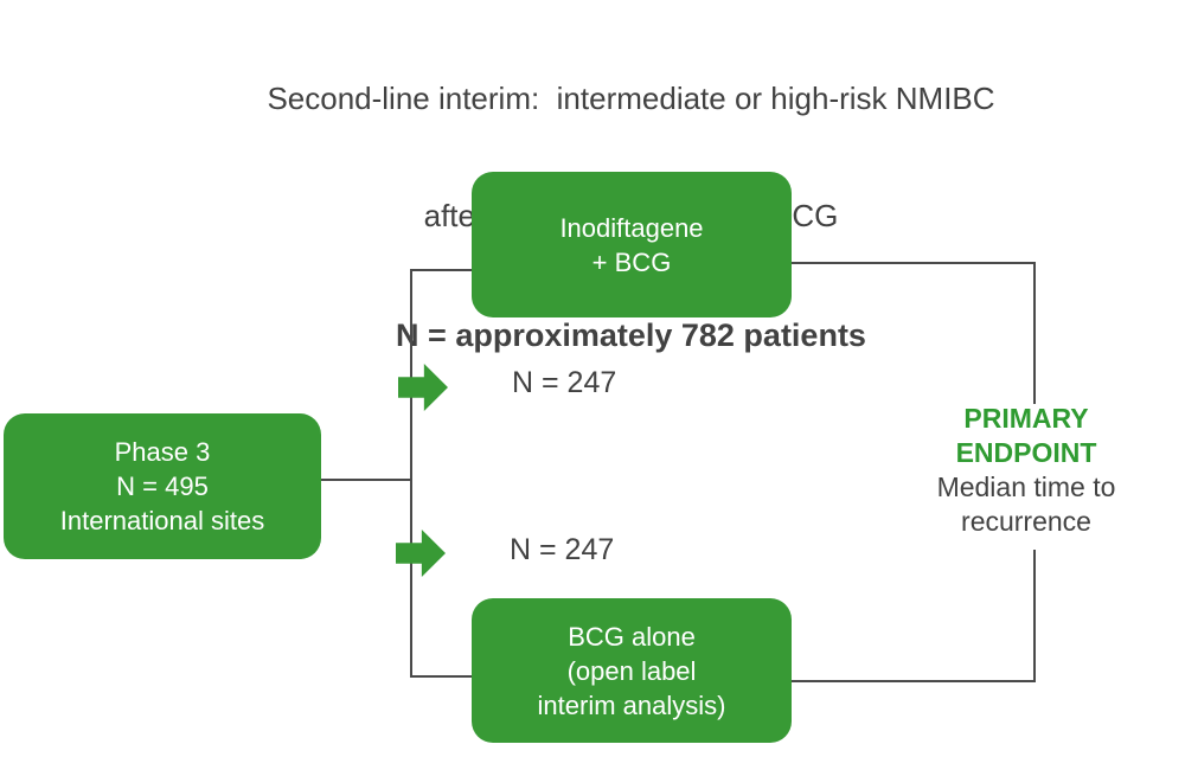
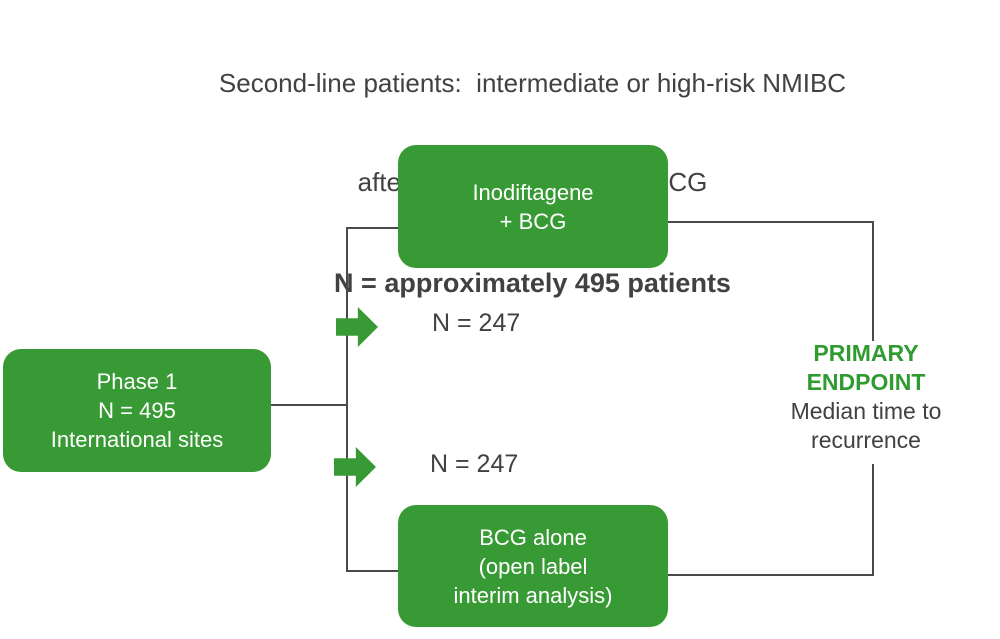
- Second-line interim: intermediate or high-risk NMIBC
+ Second-line patients: intermediate or high-risk NMIBC
- N = approximately 782 patients
+ N = approximately 495 patients
- Phase 3
+ Phase 1
  N = 495
  International sites
  Inodiftagene
  + BCG
  BCG alone
  (open label
  interim analysis)
  N = 247
  N = 247
  PRIMARY
  ENDPOINT
  Median time to
  recurrence
